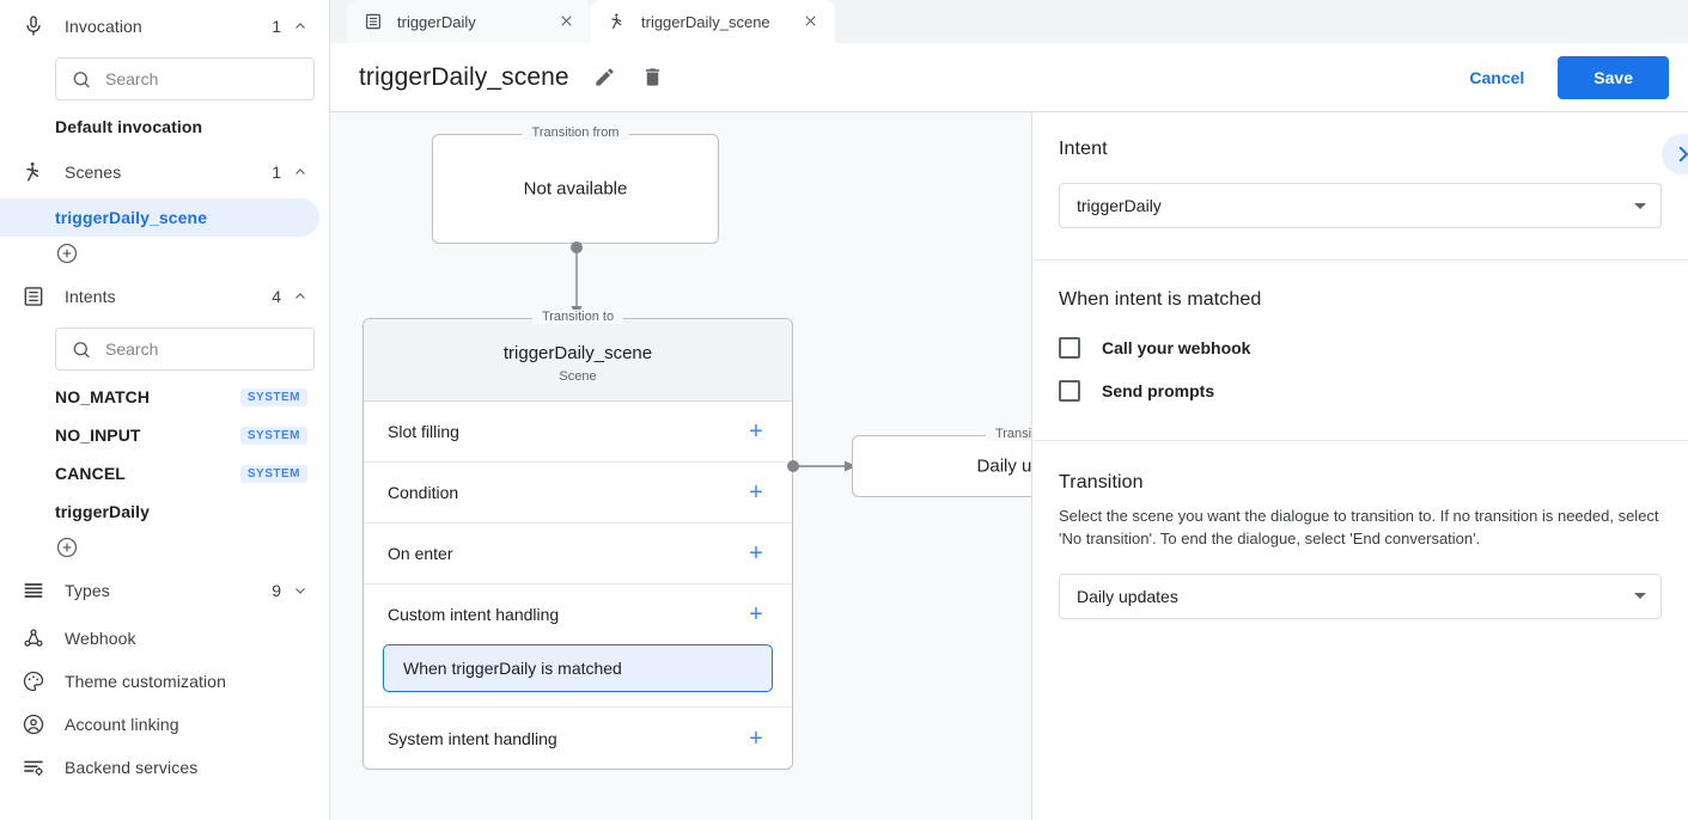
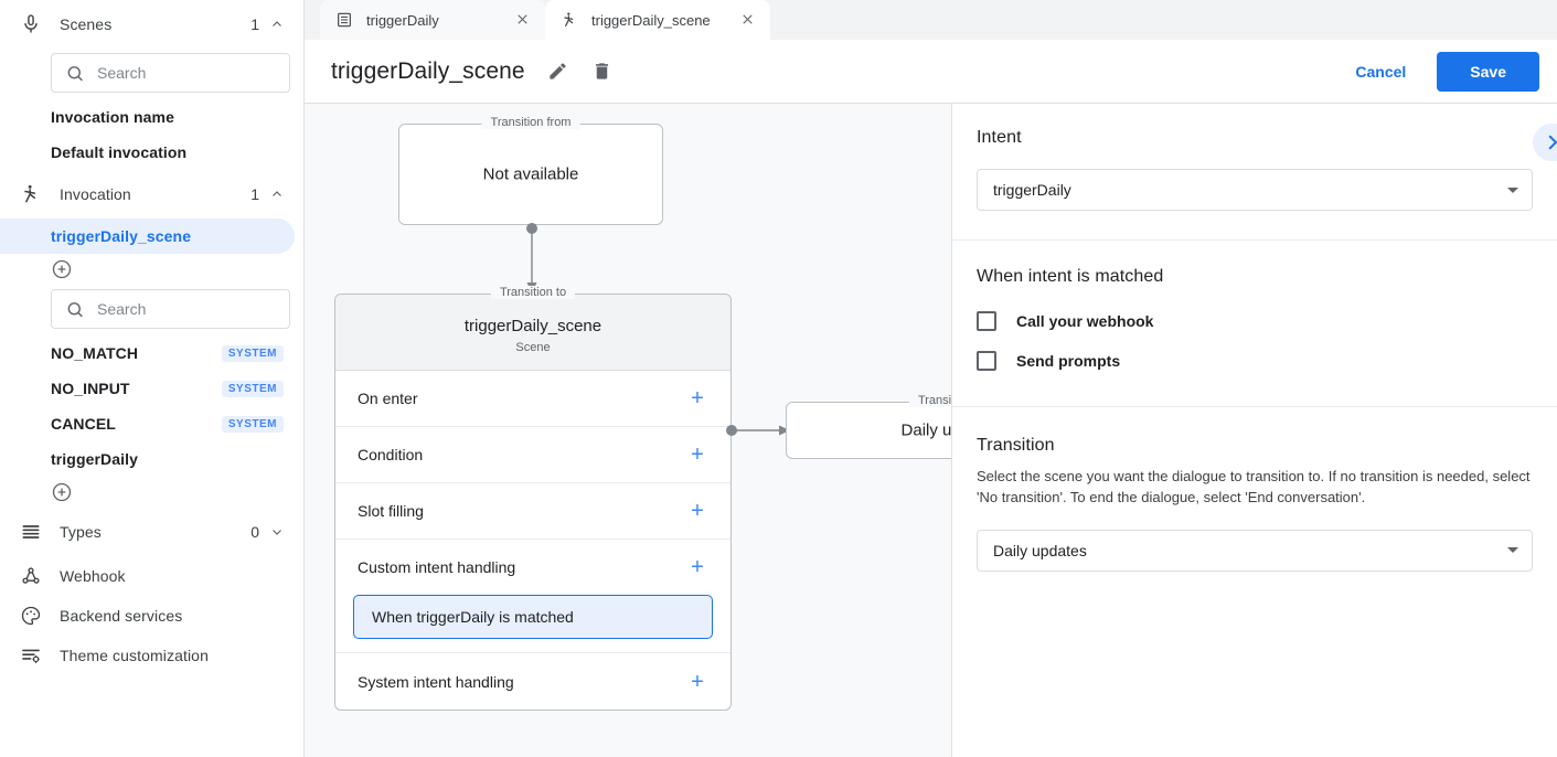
- Invocation
+ Scenes
  1
  Search
+ Invocation name
  Default invocation
- Scenes
+ Invocation
  1
  triggerDaily_scene
- Intents
- 4
  Search
  NO_MATCH
  SYSTEM
  NO_INPUT
  SYSTEM
  CANCEL
  SYSTEM
  triggerDaily
  Types
- 9
+ 0
  Webhook
- Theme customization
+ Backend services
- Account linking
- Backend services
+ Theme customization
  triggerDaily
  triggerDaily_scene
  triggerDaily_scene
  Cancel
  Save
  Transition from
  Not available
  Transition to
  triggerDaily_scene
  Scene
- Slot filling
+ On enter
  +
  Condition
  +
- On enter
+ Slot filling
  +
  Custom intent handling
  +
  When triggerDaily is matched
  System intent handling
  +
  Intent
  triggerDaily
  When intent is matched
  Call your webhook
  Send prompts
  Transition
  Select the scene you want the dialogue to transition to. If no transition is needed, select 'No transition'. To end the dialogue, select 'End conversation'.
  Daily updates
